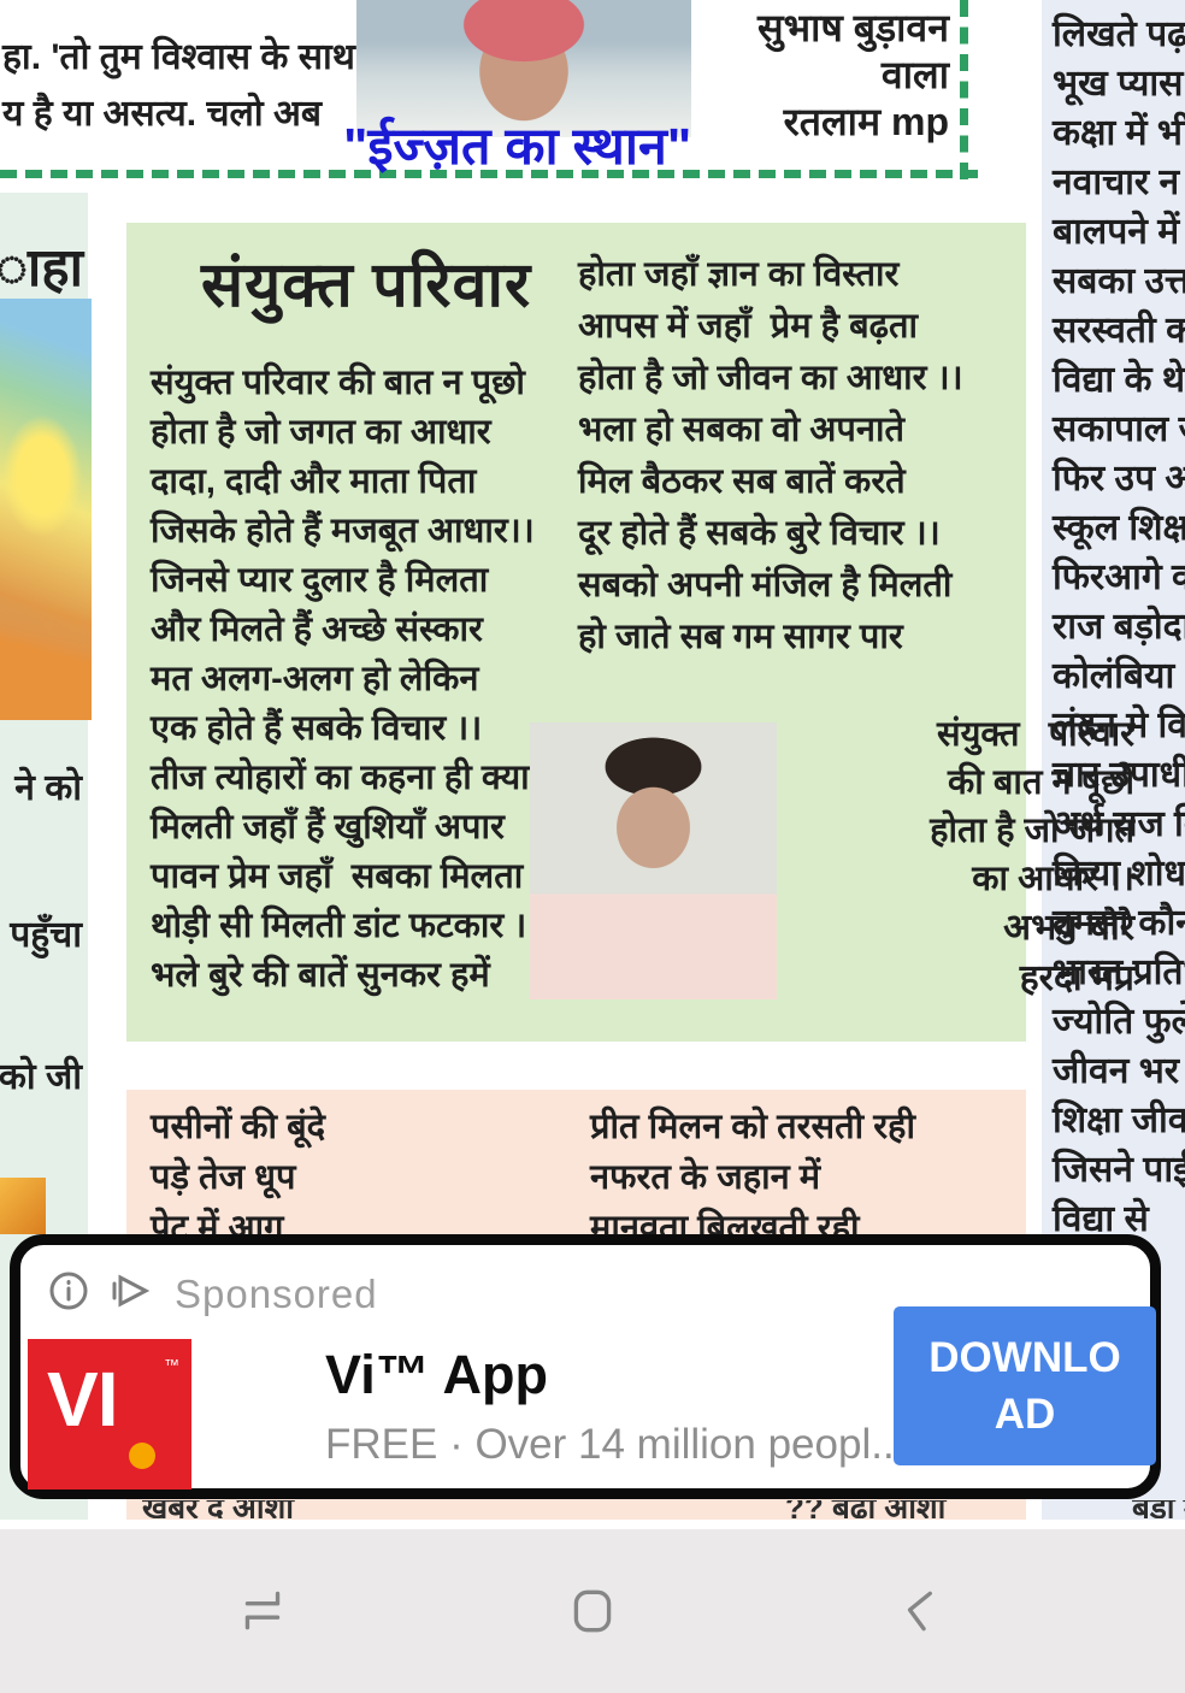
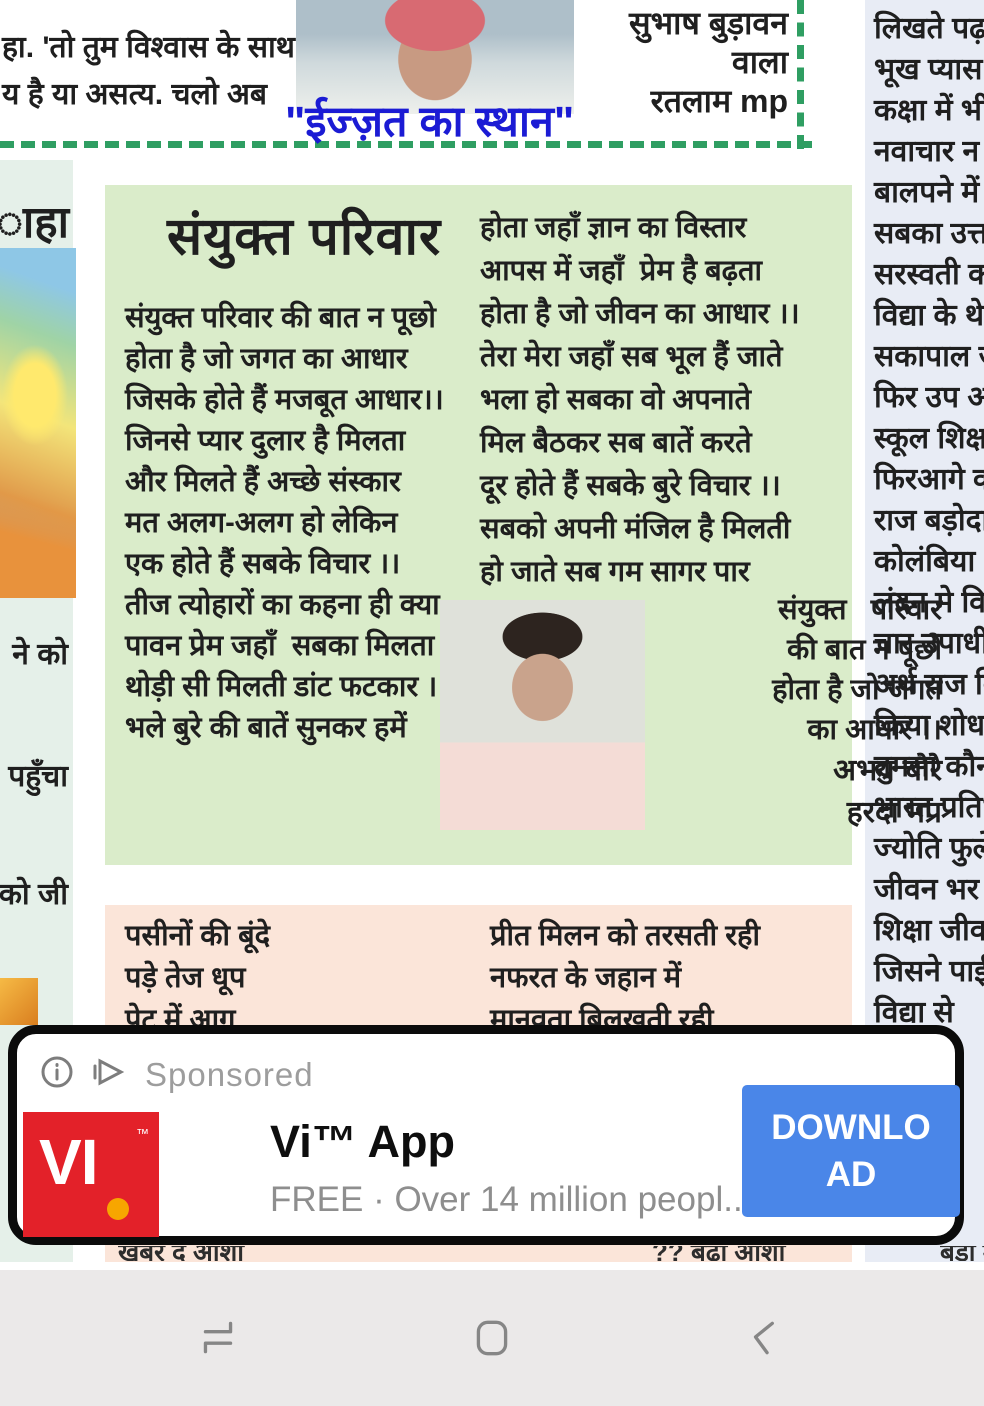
  हा. 'तो तुम विश्वास के साथ
  य है या असत्य. चलो अब
  "ईज्ज़त का स्थान"
  सुभाष बुड़ावन
  वाला
  रतलाम mp
  ाहा
  ने को
  पहुँचा
  को जी
  लिखते पढ़
  भूख प्यास
  कक्षा में भी
  नवाचार न
  बालपने में
  सबका उत्त
  सरस्वती क
  विद्या के थे
  सकापाल
  फिर उप अ
  स्कूल शिक्ष
  फिरआगे
  राज बड़ोदा
  कोलंबिया
  लंदन मे वि
  चार उपाधी
  अर्थ राज
  किया शोध
  तुमसा कौ
  भारत प्रति
  ज्योति फुले
  जीवन भर
  शिक्षा जीव
  जिसने पाई
  विद्या से
  संयुक्त परिवार
  संयुक्त परिवार की बात न पूछो
  होता है जो जगत का आधार
- दादा, दादी और माता पिता
  जिसके होते हैं मजबूत आधार।।
  जिनसे प्यार दुलार है मिलता
  और मिलते हैं अच्छे संस्कार
  मत अलग-अलग हो लेकिन
  एक होते हैं सबके विचार ।।
  तीज त्योहारों का कहना ही क्या
- मिलती जहाँ हैं खुशियाँ अपार
  पावन प्रेम जहाँ सबका मिलता
  थोड़ी सी मिलती डांट फटकार ।
  भले बुरे की बातें सुनकर हमें
  होता जहाँ ज्ञान का विस्तार
  आपस में जहाँ प्रेम है बढ़ता
  होता है जो जीवन का आधार ।।
+ तेरा मेरा जहाँ सब भूल हैं जाते
  भला हो सबका वो अपनाते
  मिल बैठकर सब बातें करते
  दूर होते हैं सबके बुरे विचार ।।
  सबको अपनी मंजिल है मिलती
  हो जाते सब गम सागर पार
  संयुक्त परिवार
  की बात न पूछो
  होता है जो जगत
  का आधार ।।
  अभय चौरे
  हरदा मप्र
  पसीनों की बूंदे
  पड़े तेज धूप
  पेट में आग
  प्रीत मिलन को तरसती रही
  नफरत के जहान में
  मानवता बिलखती रही
  खबर द आशा
  ?? बढ़ी आशा
  Sponsored
  VI
  ™
  Vi™ App
  FREE · Over 14 million peopl..
  DOWNLOAD
